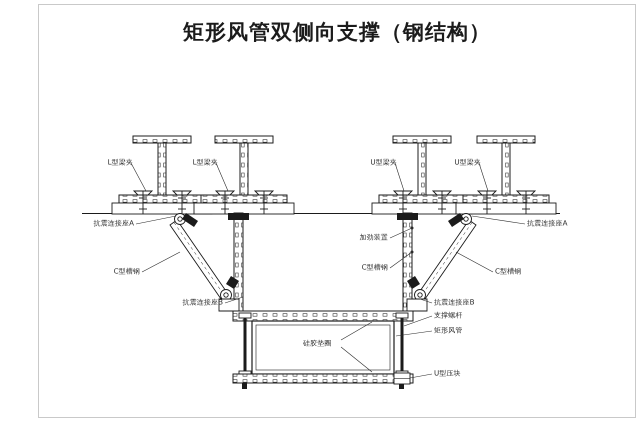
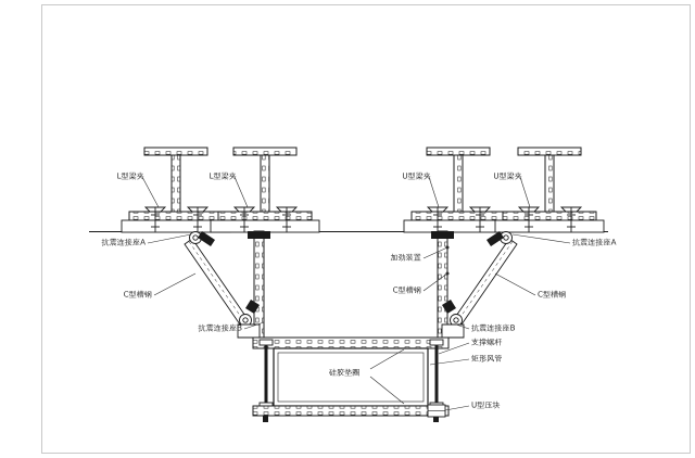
- 矩形风管双侧向支撑（钢结构）
  L型梁夹
  L型梁夹
  U型梁夹
  U型梁夹
  抗震连接座A
  抗震连接座A
  C型槽钢
  C型槽钢
  加劲装置
  C型槽钢
  抗震连接座B
  抗震连接座B
  支撑螺杆
  矩形风管
  硅胶垫圈
  U型压块
